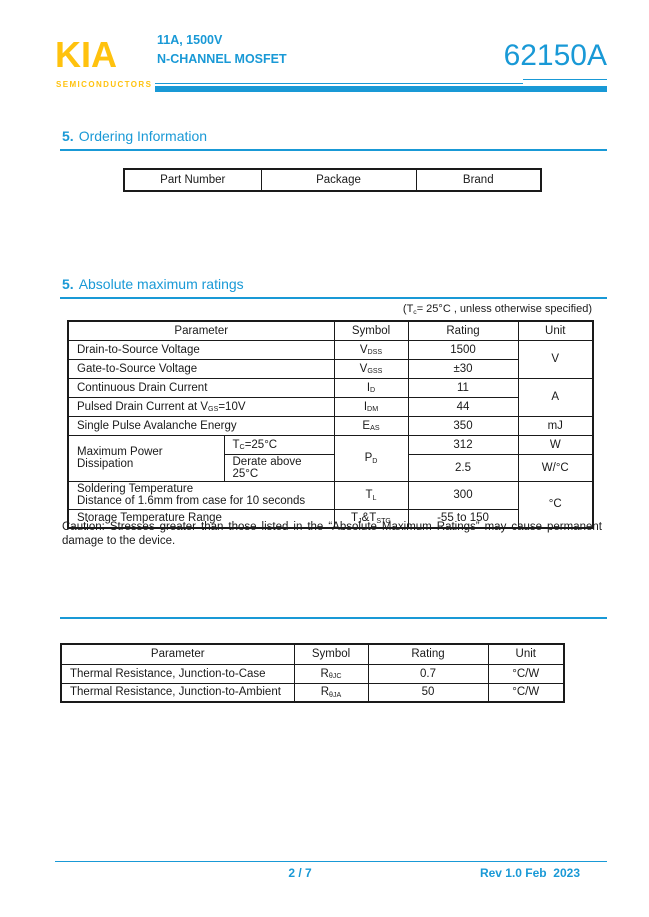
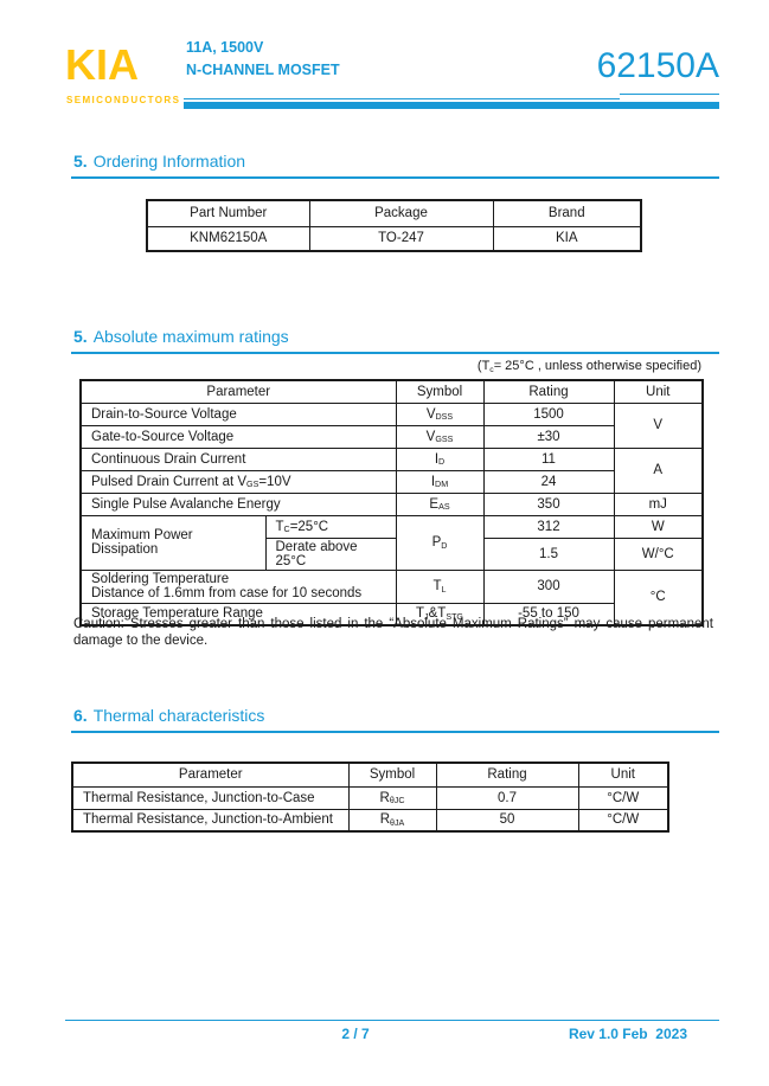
  KIA
  SEMICONDUCTORS
  11A, 1500V
  N-CHANNEL MOSFET
  62150A
  5. Ordering Information
  Part Number	Package	Brand
+ KNM62150A	TO-247	KIA
  5. Absolute maximum ratings
  (T = 25°C , unless otherwise specified)
  Parameter	Symbol	Rating	Unit
  Drain-to-Source Voltage	VDSS	1500	V
  Gate-to-Source Voltage	VGSS	±30
  Continuous Drain Current	ID	11	A
- Pulsed Drain Current at VGS=10V	IDM	44
+ Pulsed Drain Current at VGS=10V	IDM	24
  Single Pulse Avalanche Energy	EAS	350	mJ
  Maximum Power Dissipation	TC=25°C	PD	312	W
- Derate above 25°C	2.5	W/°C
+ Derate above 25°C	1.5	W/°C
  Soldering Temperature Distance of 1.6mm from case for 10 seconds	TL	300	°C
  Storage Temperature Range	TJ&TSTG	-55 to 150
  Caution: Stresses greater than those listed in the “Absolute Maximum Ratings” may cause permanent damage to the device.
+ 6. Thermal characteristics
  Parameter	Symbol	Rating	Unit
  Thermal Resistance, Junction-to-Case	RθJC	0.7	°C/W
  Thermal Resistance, Junction-to-Ambient	RθJA	50	°C/W
  2 / 7
  Rev 1.0 Feb 2023
